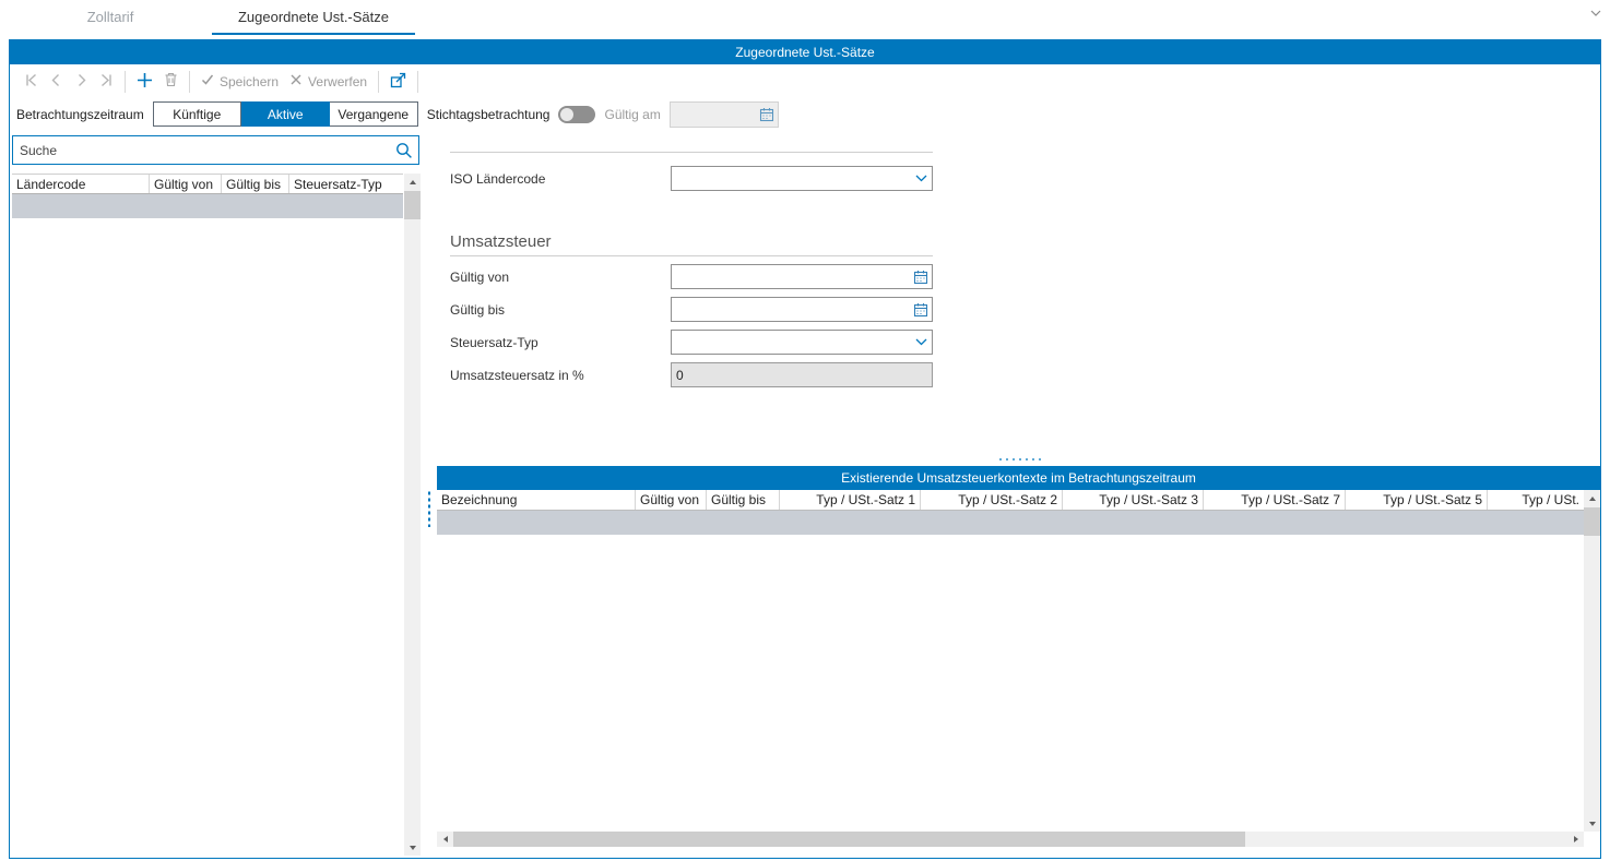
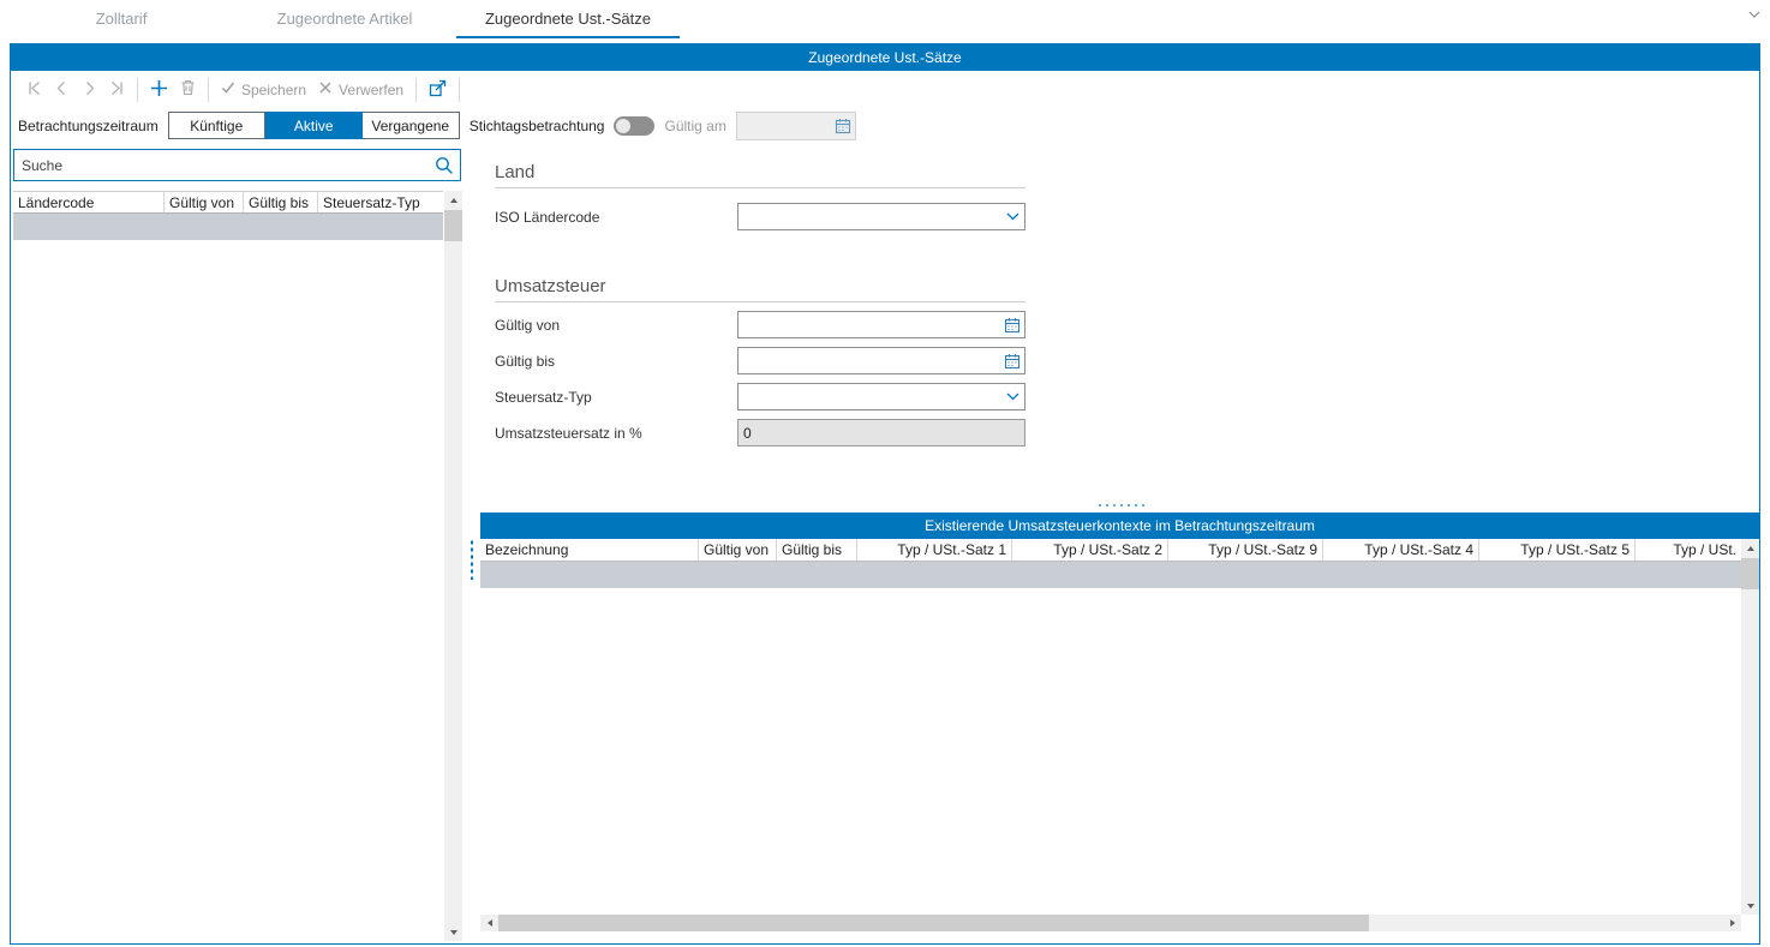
  Zolltarif
+ Zugeordnete Artikel
  Zugeordnete Ust.-Sätze
  Zugeordnete Ust.-Sätze
  Speichern
  Verwerfen
  Betrachtungszeitraum
  Künftige
  Aktive
  Vergangene
  Stichtagsbetrachtung
  Gültig am
  Suche
  Ländercode
  Gültig von
  Gültig bis
  Steuersatz-Typ
+ Land
  ISO Ländercode
  Umsatzsteuer
  Gültig von
  Gültig bis
  Steuersatz-Typ
  Umsatzsteuersatz in %
  0
  Existierende Umsatzsteuerkontexte im Betrachtungszeitraum
  Bezeichnung
  Gültig von
  Gültig bis
  Typ / USt.-Satz 1
  Typ / USt.-Satz 2
- Typ / USt.-Satz 3
+ Typ / USt.-Satz 9
- Typ / USt.-Satz 7
+ Typ / USt.-Satz 4
  Typ / USt.-Satz 5
  Typ / USt.
